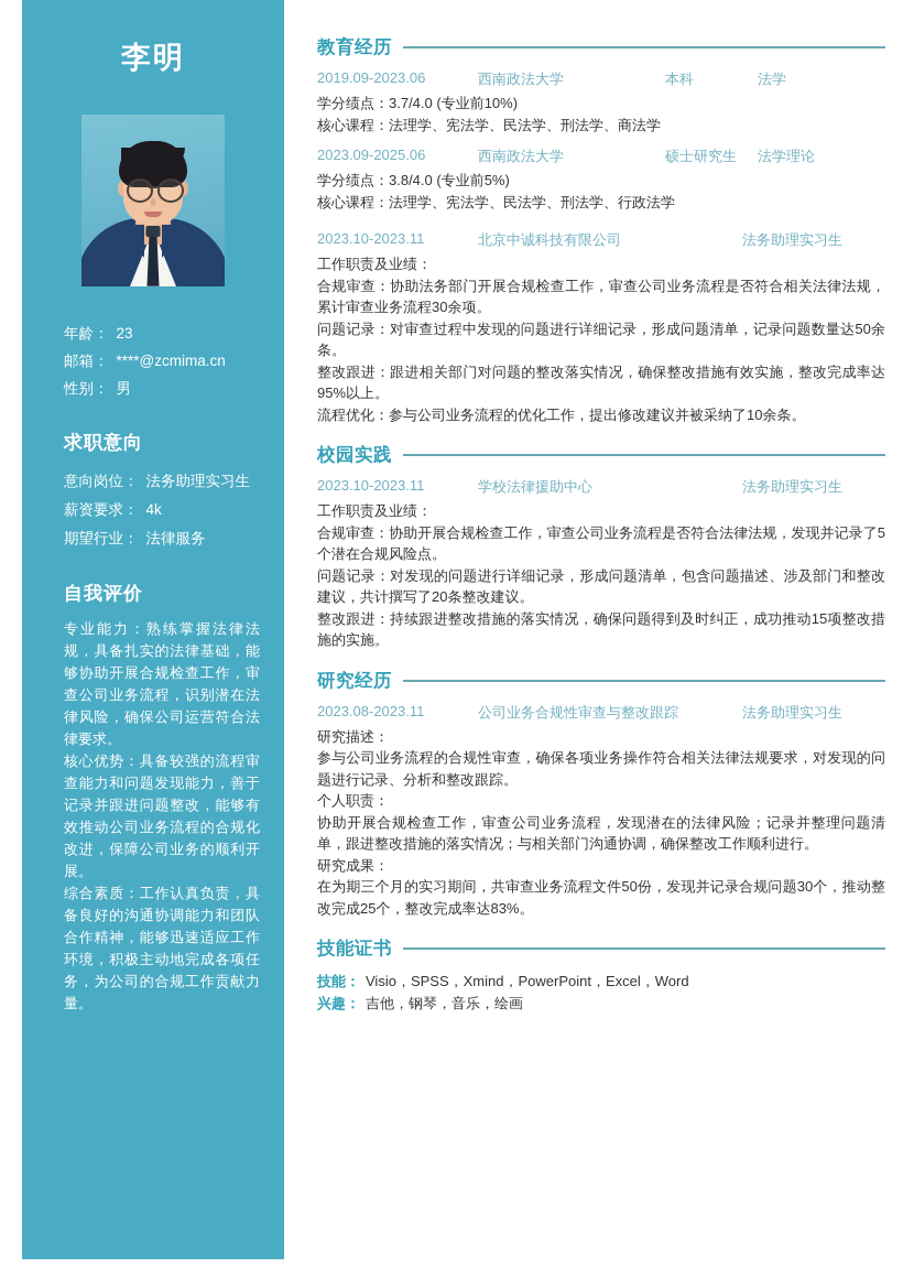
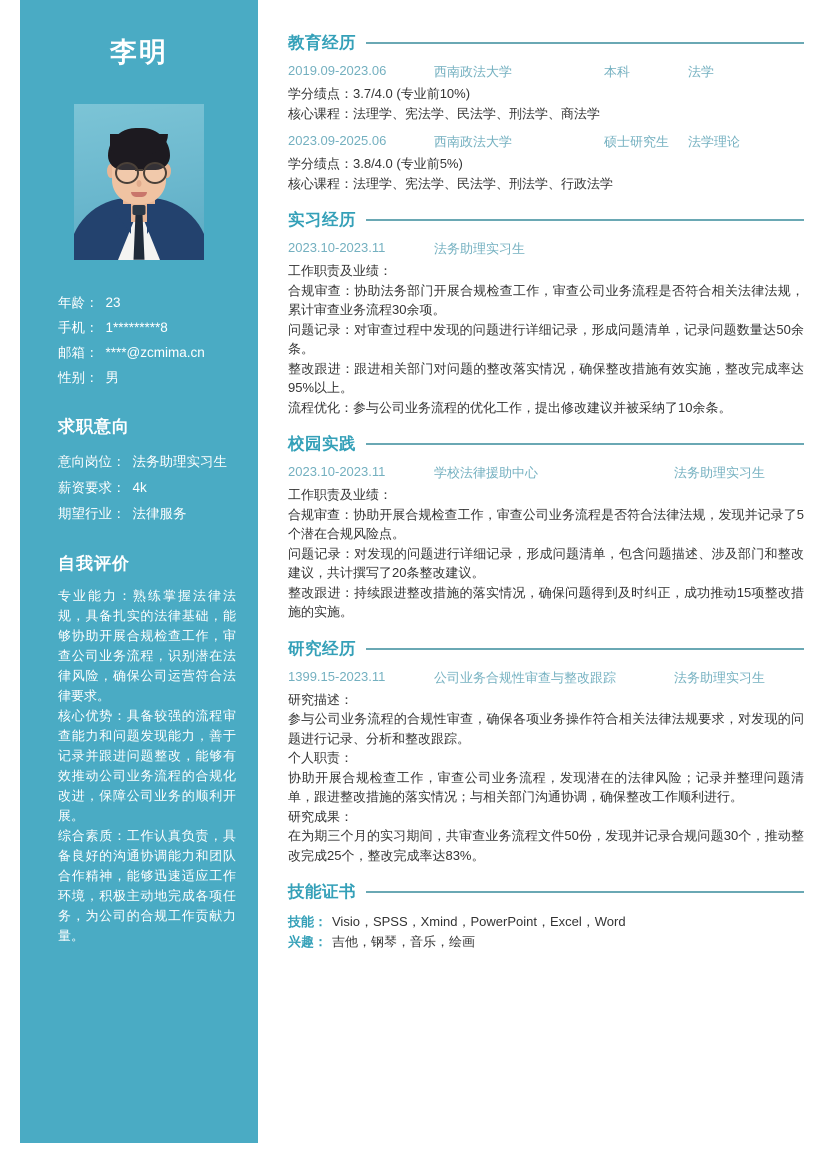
  李明
  年龄： 23
+ 手机： 1*********8
  邮箱： ****@zcmima.cn
  性别： 男
  求职意向
  意向岗位： 法务助理实习生
  薪资要求： 4k
  期望行业： 法律服务
  自我评价
  专业能力：熟练掌握法律法规，具备扎实的法律基础，能够协助开展合规检查工作，审查公司业务流程，识别潜在法律风险，确保公司运营符合法律要求。
  核心优势：具备较强的流程审查能力和问题发现能力，善于记录并跟进问题整改，能够有效推动公司业务流程的合规化改进，保障公司业务的顺利开展。
  综合素质：工作认真负责，具备良好的沟通协调能力和团队合作精神，能够迅速适应工作环境，积极主动地完成各项任务，为公司的合规工作贡献力量。
  教育经历
  2019.09-2023.06
  西南政法大学
  本科
  法学
  学分绩点：3.7/4.0 (专业前10%)
  核心课程：法理学、宪法学、民法学、刑法学、商法学
  2023.09-2025.06
  西南政法大学
  硕士研究生
  法学理论
  学分绩点：3.8/4.0 (专业前5%)
  核心课程：法理学、宪法学、民法学、刑法学、行政法学
+ 实习经历
  2023.10-2023.11
- 北京中诚科技有限公司
  法务助理实习生
  工作职责及业绩：
  合规审查：协助法务部门开展合规检查工作，审查公司业务流程是否符合相关法律法规，累计审查业务流程30余项。
  问题记录：对审查过程中发现的问题进行详细记录，形成问题清单，记录问题数量达50余条。
  整改跟进：跟进相关部门对问题的整改落实情况，确保整改措施有效实施，整改完成率达95%以上。
  流程优化：参与公司业务流程的优化工作，提出修改建议并被采纳了10余条。
  校园实践
  2023.10-2023.11
  学校法律援助中心
  法务助理实习生
  工作职责及业绩：
  合规审查：协助开展合规检查工作，审查公司业务流程是否符合法律法规，发现并记录了5个潜在合规风险点。
  问题记录：对发现的问题进行详细记录，形成问题清单，包含问题描述、涉及部门和整改建议，共计撰写了20条整改建议。
  整改跟进：持续跟进整改措施的落实情况，确保问题得到及时纠正，成功推动15项整改措施的实施。
  研究经历
- 2023.08-2023.11
+ 1399.15-2023.11
  公司业务合规性审查与整改跟踪
  法务助理实习生
  研究描述：
  参与公司业务流程的合规性审查，确保各项业务操作符合相关法律法规要求，对发现的问题进行记录、分析和整改跟踪。
  个人职责：
  协助开展合规检查工作，审查公司业务流程，发现潜在的法律风险；记录并整理问题清单，跟进整改措施的落实情况；与相关部门沟通协调，确保整改工作顺利进行。
  研究成果：
  在为期三个月的实习期间，共审查业务流程文件50份，发现并记录合规问题30个，推动整改完成25个，整改完成率达83%。
  技能证书
  技能：
  Visio，SPSS，Xmind，PowerPoint，Excel，Word
  兴趣：
  吉他，钢琴，音乐，绘画
